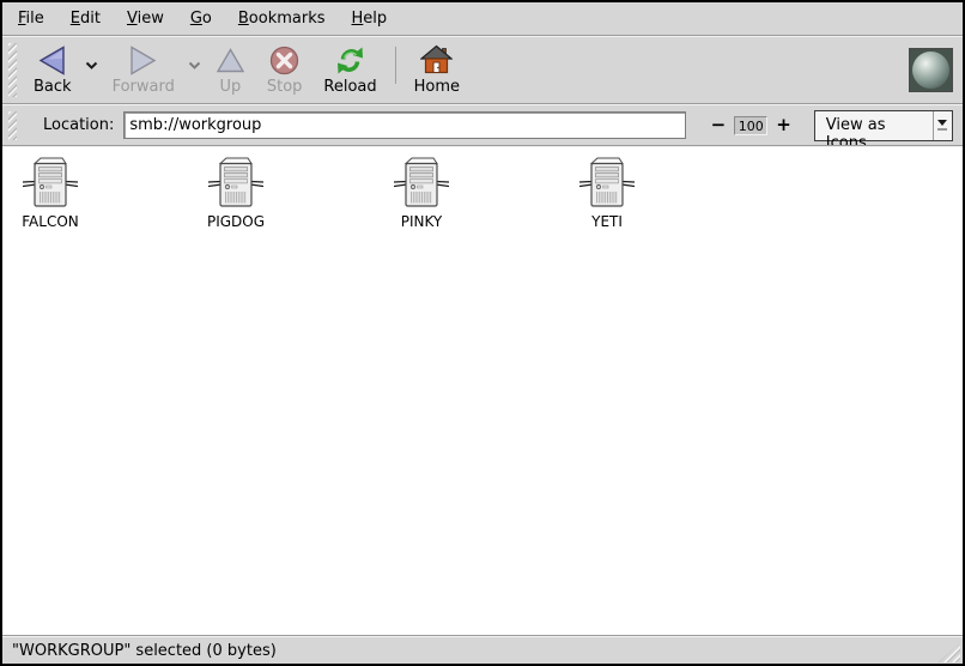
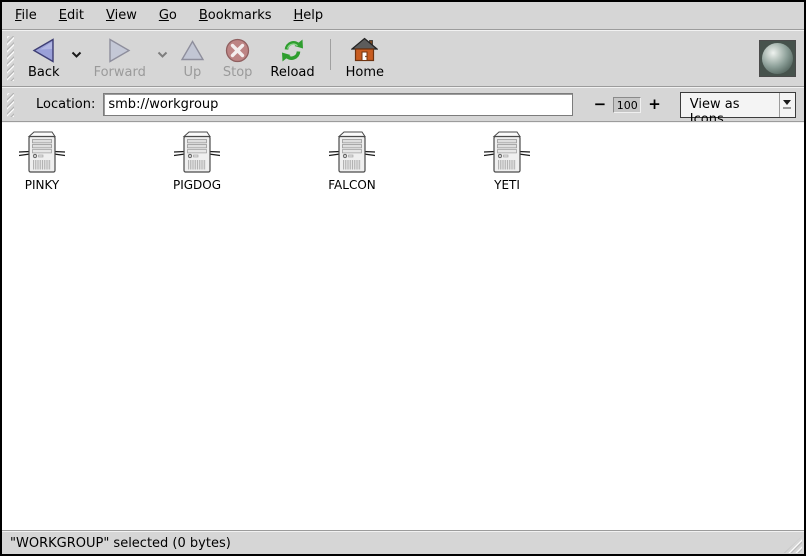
  File
  Edit
  View
  Go
  Bookmarks
  Help
  Back
  Forward
  Up
  Stop
  Reload
  Home
  Location:
  smb://workgroup
  −
  100
  +
  View as Icons
- FALCON
+ PINKY
  PIGDOG
- PINKY
+ FALCON
  YETI
  "WORKGROUP" selected (0 bytes)
